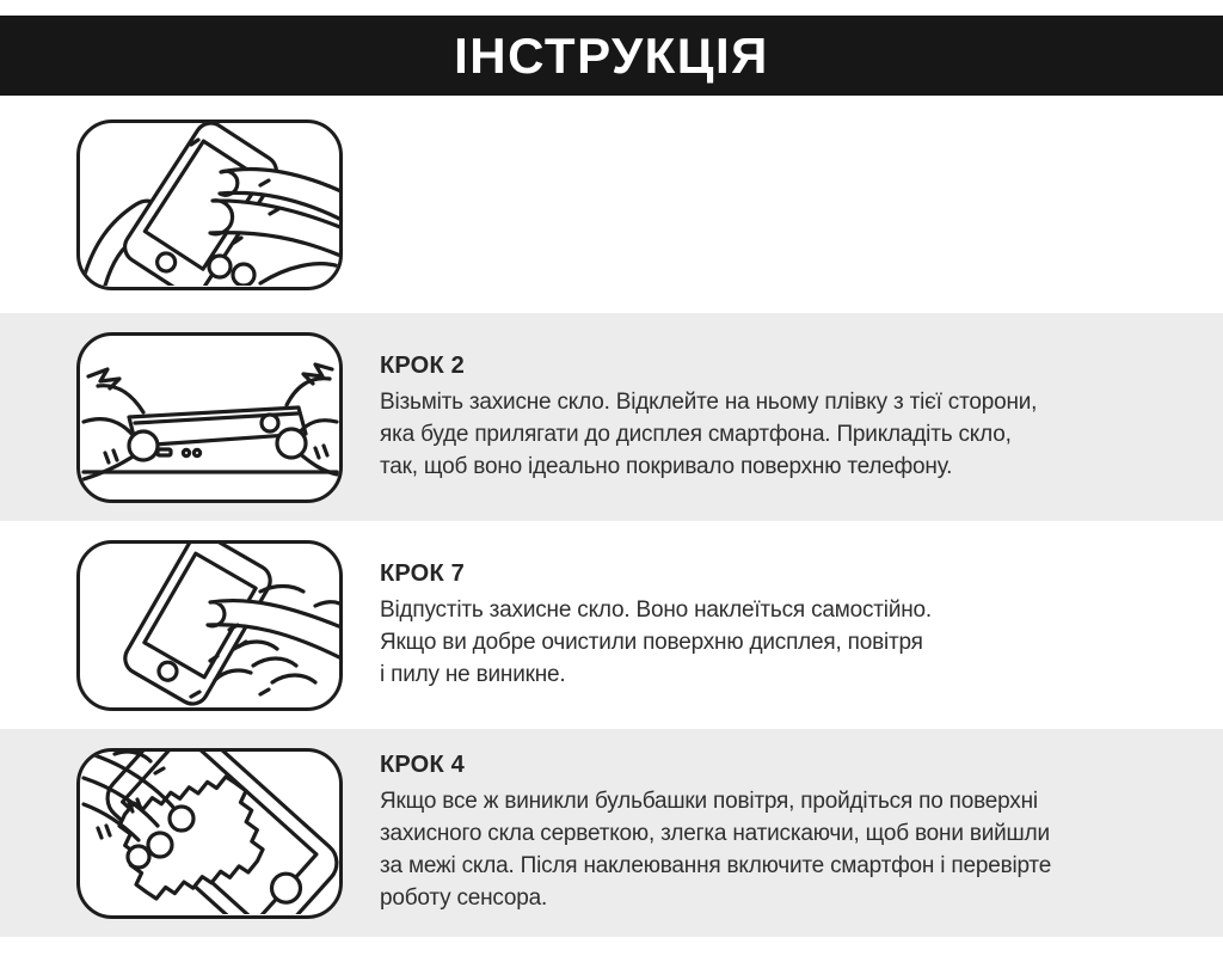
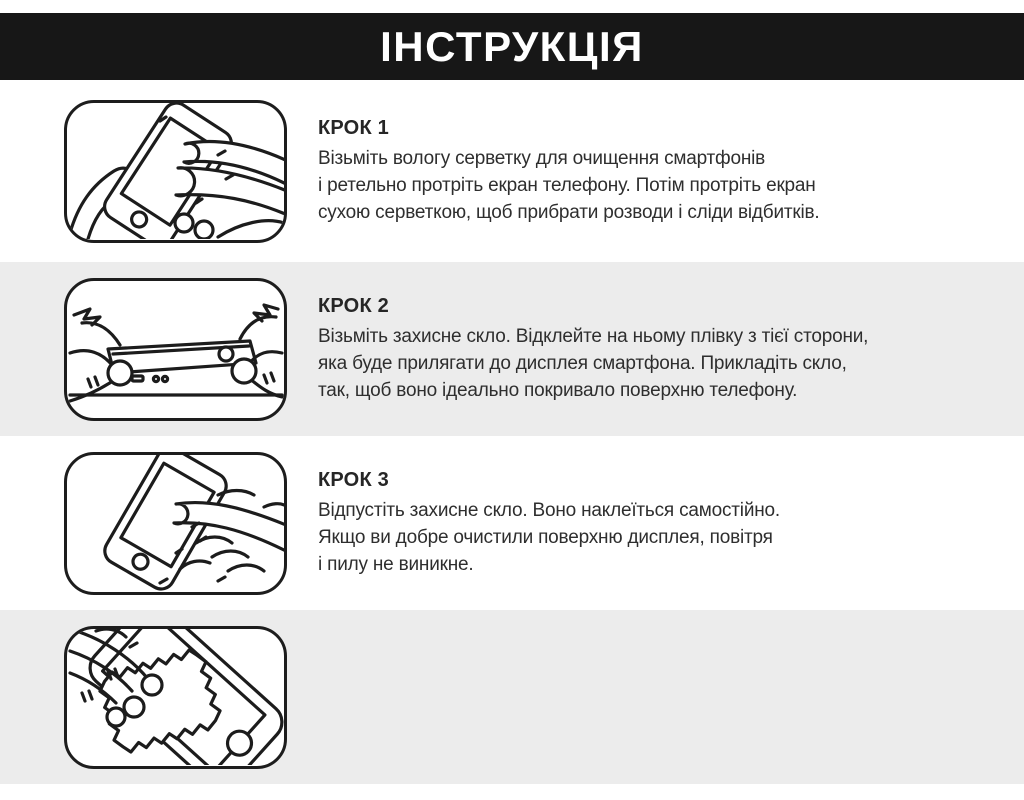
  ІНСТРУКЦІЯ
+ КРОК 1
+ Візьміть вологу серветку для очищення смартфонів
+ і ретельно протріть екран телефону. Потім протріть екран
+ сухою серветкою, щоб прибрати розводи і сліди відбитків.
  КРОК 2
  Візьміть захисне скло. Відклейте на ньому плівку з тієї сторони,
  яка буде прилягати до дисплея смартфона. Прикладіть скло,
  так, щоб воно ідеально покривало поверхню телефону.
- КРОК 7
+ КРОК 3
  Відпустіть захисне скло. Воно наклеїться самостійно.
  Якщо ви добре очистили поверхню дисплея, повітря
  і пилу не виникне.
- КРОК 4
- Якщо все ж виникли бульбашки повітря, пройдіться по поверхні
- захисного скла серветкою, злегка натискаючи, щоб вони вийшли
- за межі скла. Після наклеювання включите смартфон і перевірте
- роботу сенсора.
